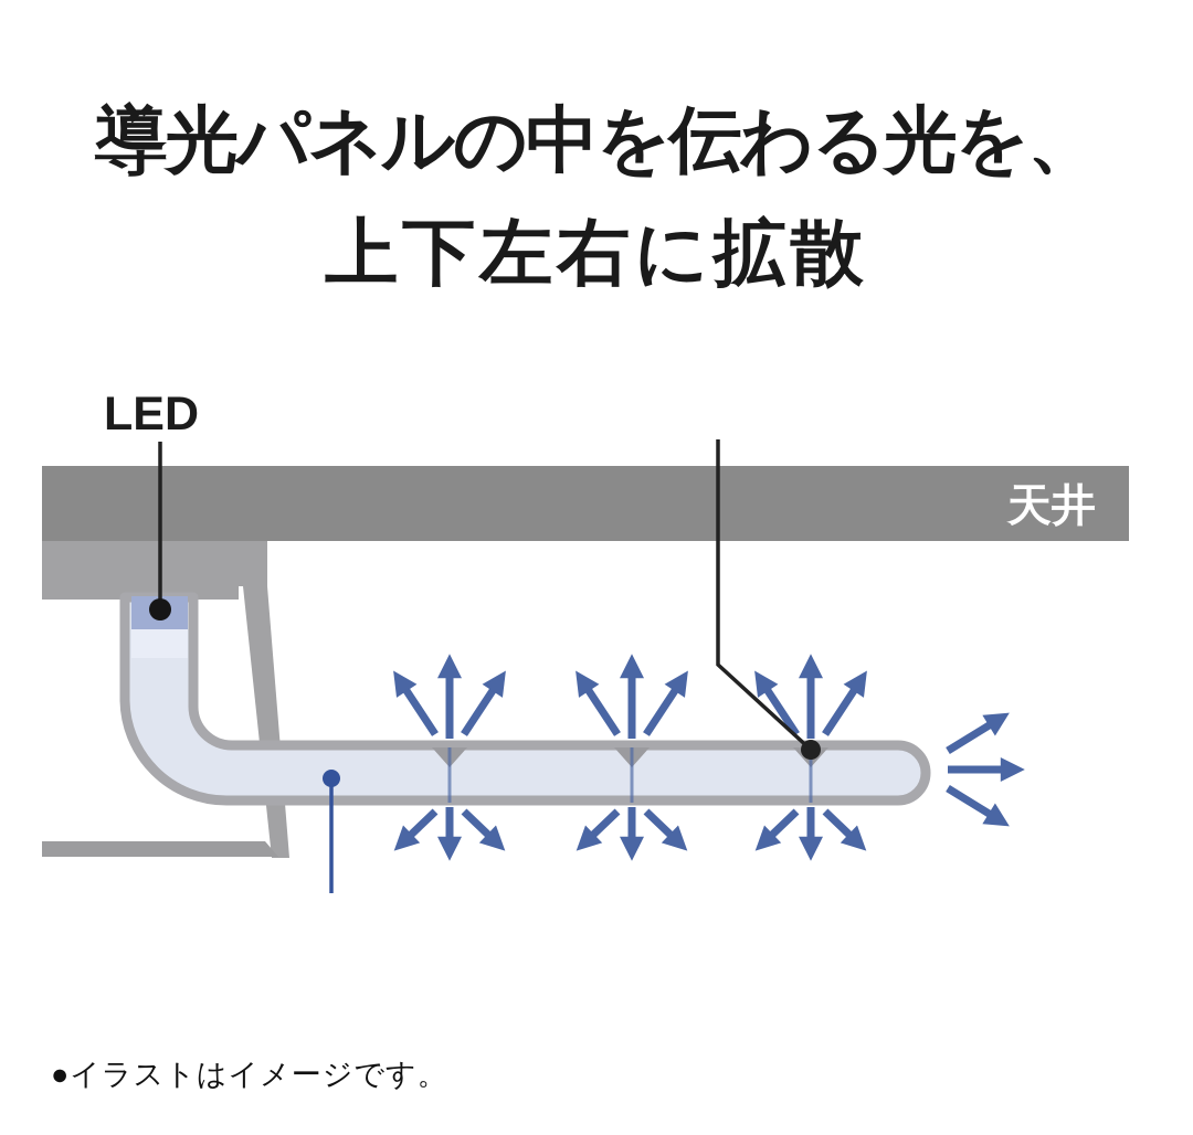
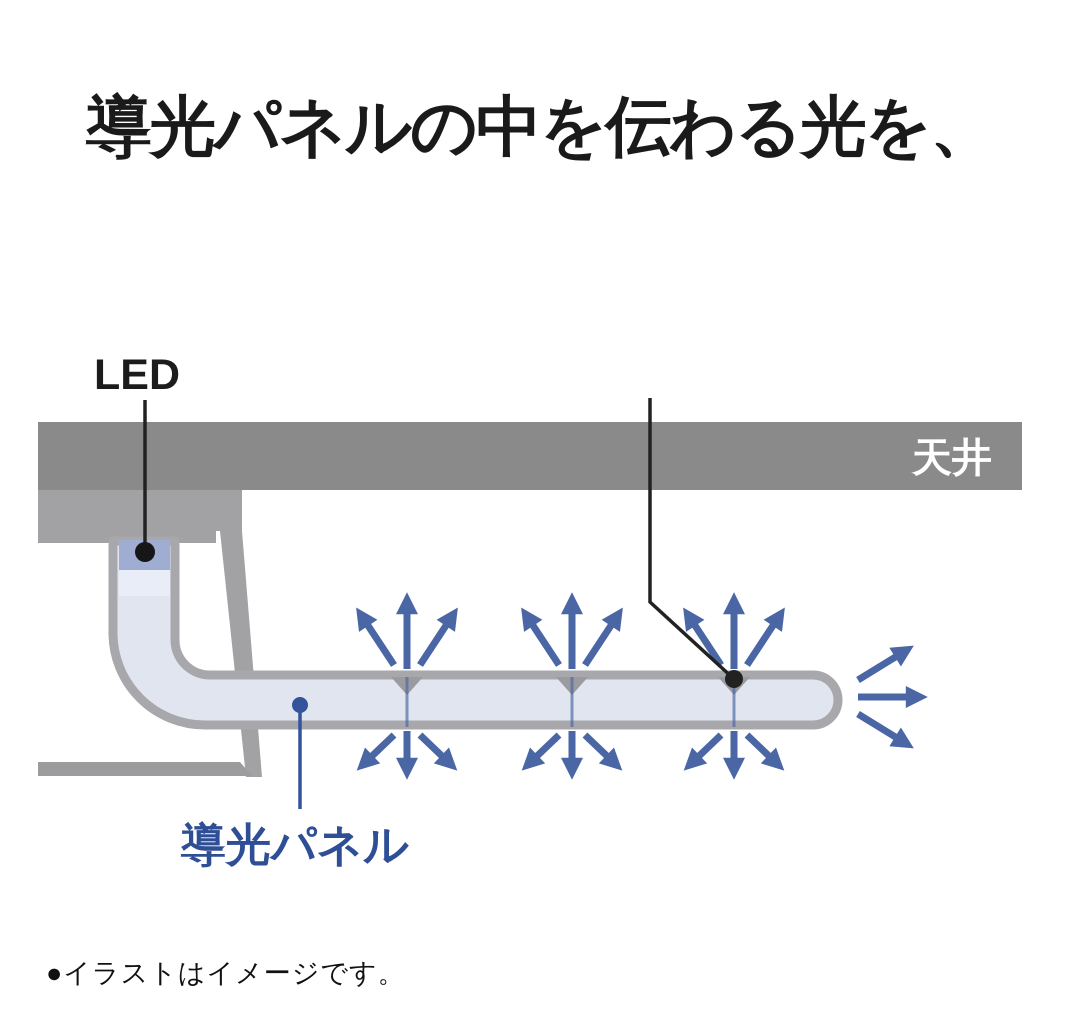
  導光パネルの中を伝わる光を、
- 上下左右に拡散
  天井
  LED
+ 導光パネル
  ●イラストはイメージです。
